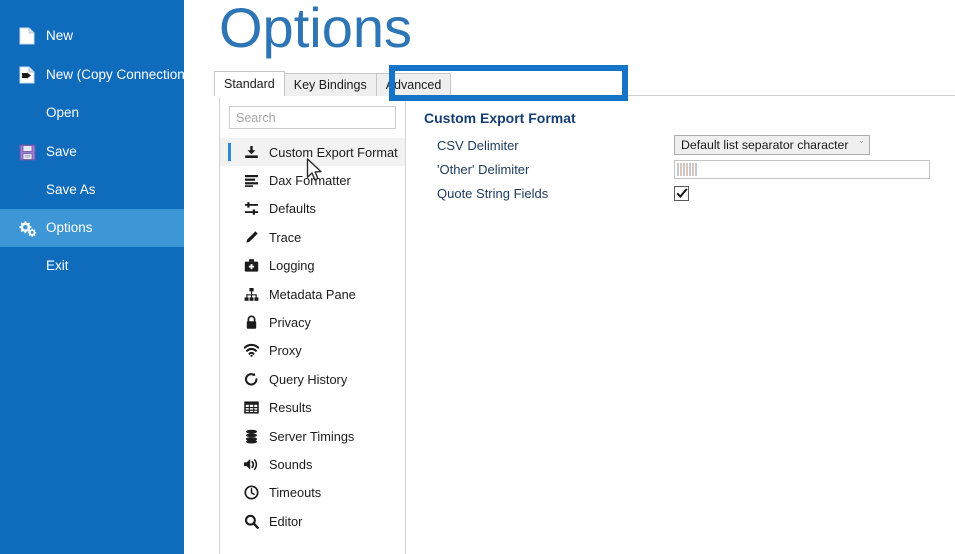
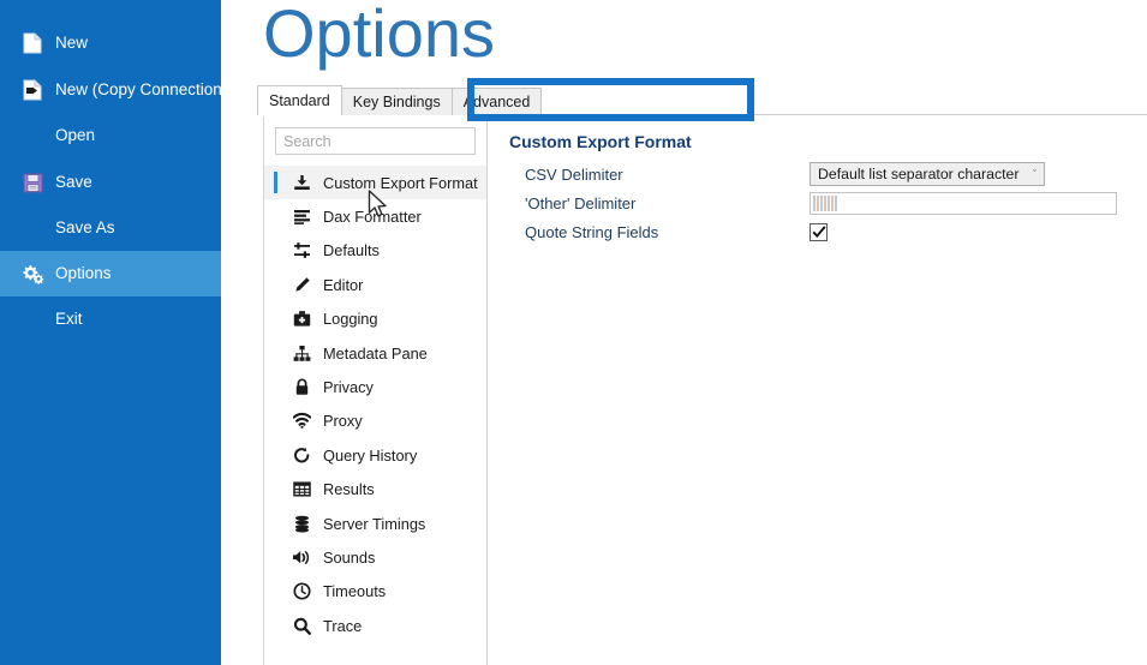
  New
  New (Copy Connection
  Open
  Save
  Save As
  Options
  Exit
  Options
  Standard
  Key Bindings
  Advanced
  Search
  Custom Export Format
  Dax Formatter
  Defaults
- Trace
+ Editor
  Logging
  Metadata Pane
  Privacy
  Proxy
  Query History
  Results
  Server Timings
  Sounds
  Timeouts
- Editor
+ Trace
  Custom Export Format
  CSV Delimiter
  Default list separator character
  ˇ
  'Other' Delimiter
  Quote String Fields
